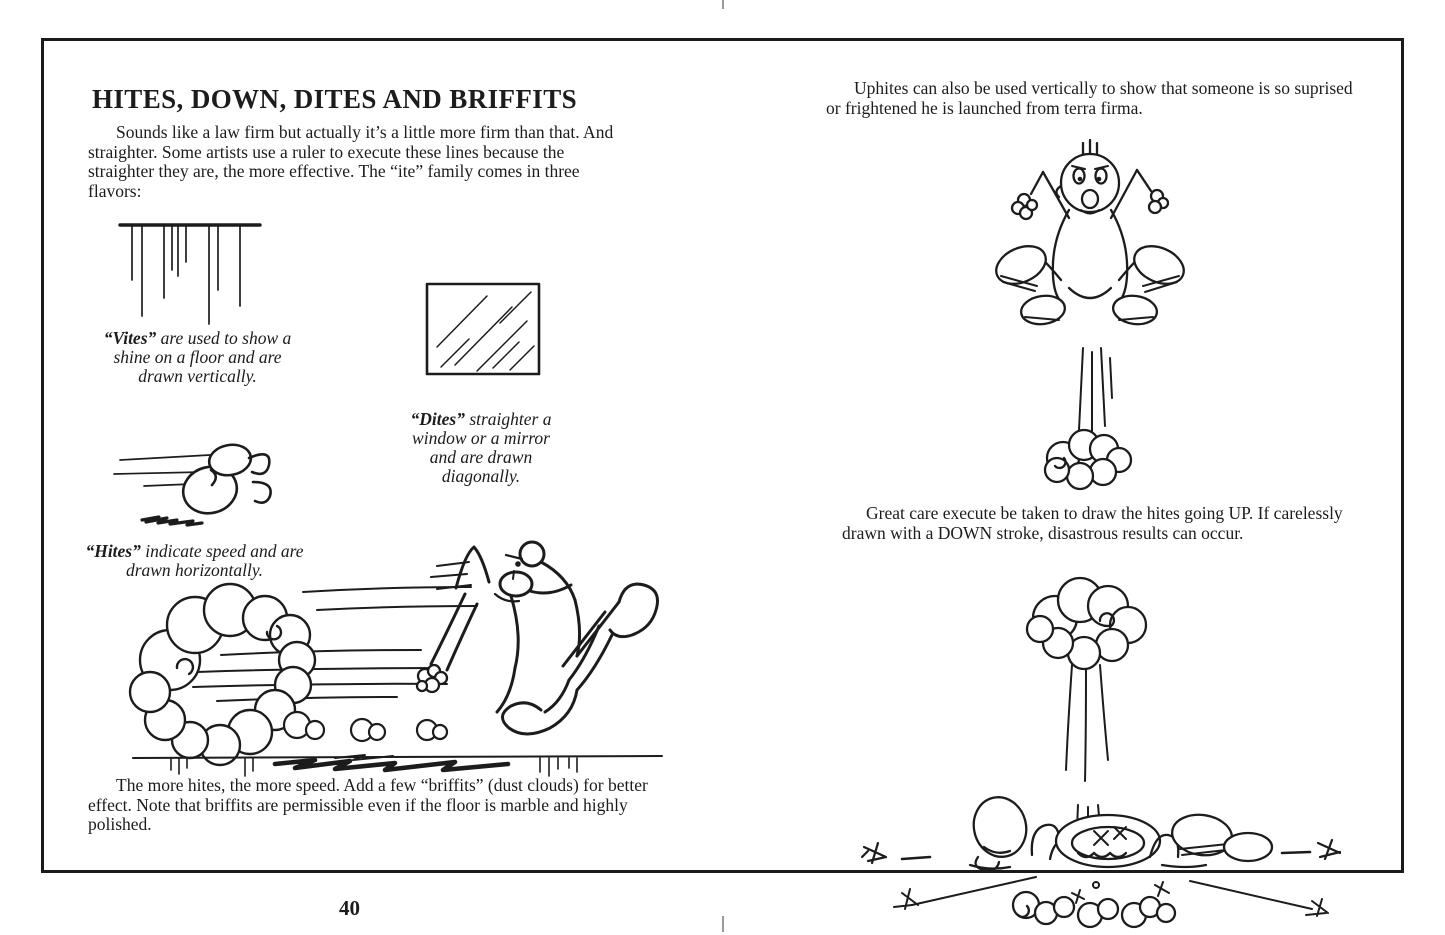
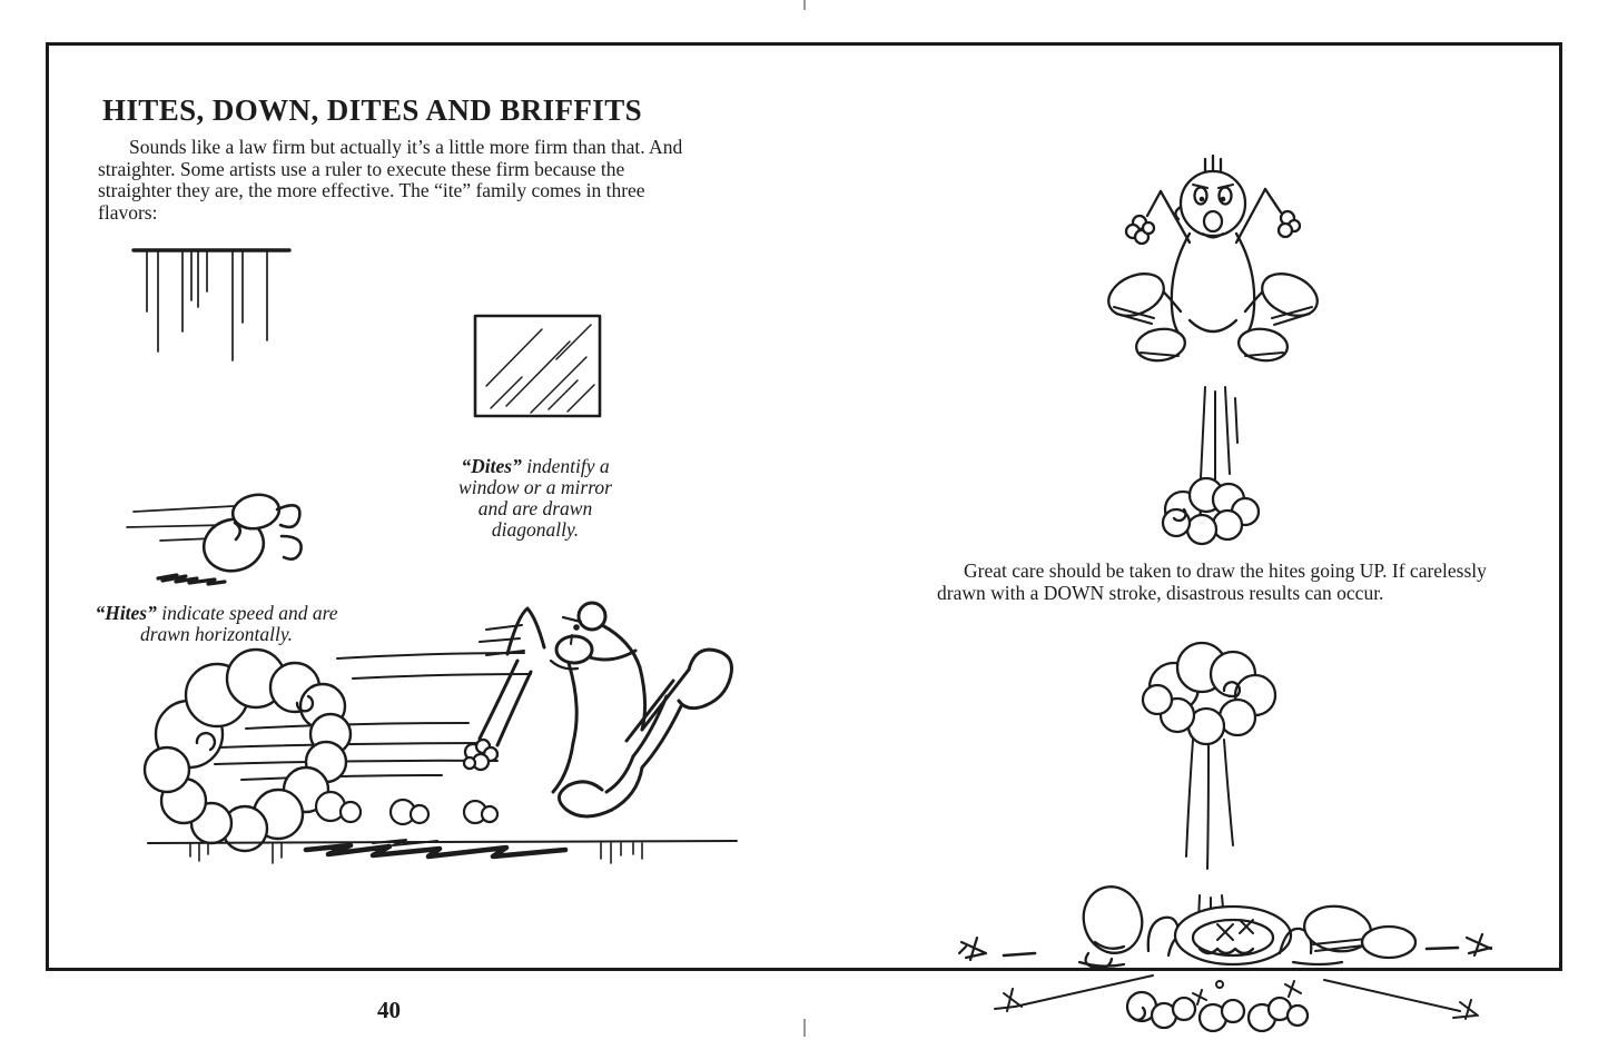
  HITES, DOWN, DITES AND BRIFFITS
- Sounds like a law firm but actually it’s a little more firm than that. And straighter. Some artists use a ruler to execute these lines because the straighter they are, the more effective. The “ite” family comes in three flavors:
+ Sounds like a law firm but actually it’s a little more firm than that. And straighter. Some artists use a ruler to execute these firm because the straighter they are, the more effective. The “ite” family comes in three flavors:
- “Vites” are used to show a shine on a floor and are drawn vertically.
- “Dites” straighter a window or a mirror and are drawn diagonally.
+ “Dites” indentify a window or a mirror and are drawn diagonally.
  “Hites” indicate speed and are drawn horizontally.
- The more hites, the more speed. Add a few “briffits” (dust clouds) for better effect. Note that briffits are permissible even if the floor is marble and highly polished.
  40
- Uphites can also be used vertically to show that someone is so suprised or frightened he is launched from terra firma.
- Great care execute be taken to draw the hites going UP. If carelessly drawn with a DOWN stroke, disastrous results can occur.
+ Great care should be taken to draw the hites going UP. If carelessly drawn with a DOWN stroke, disastrous results can occur.
